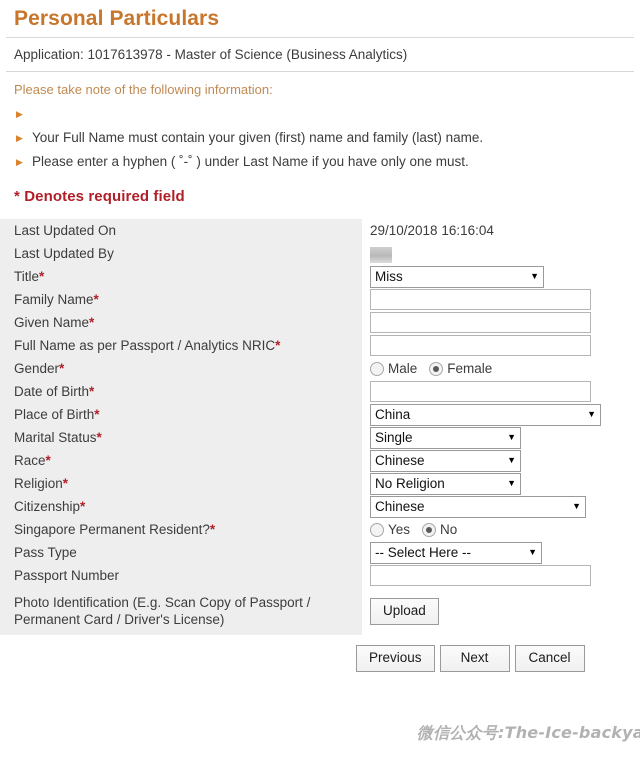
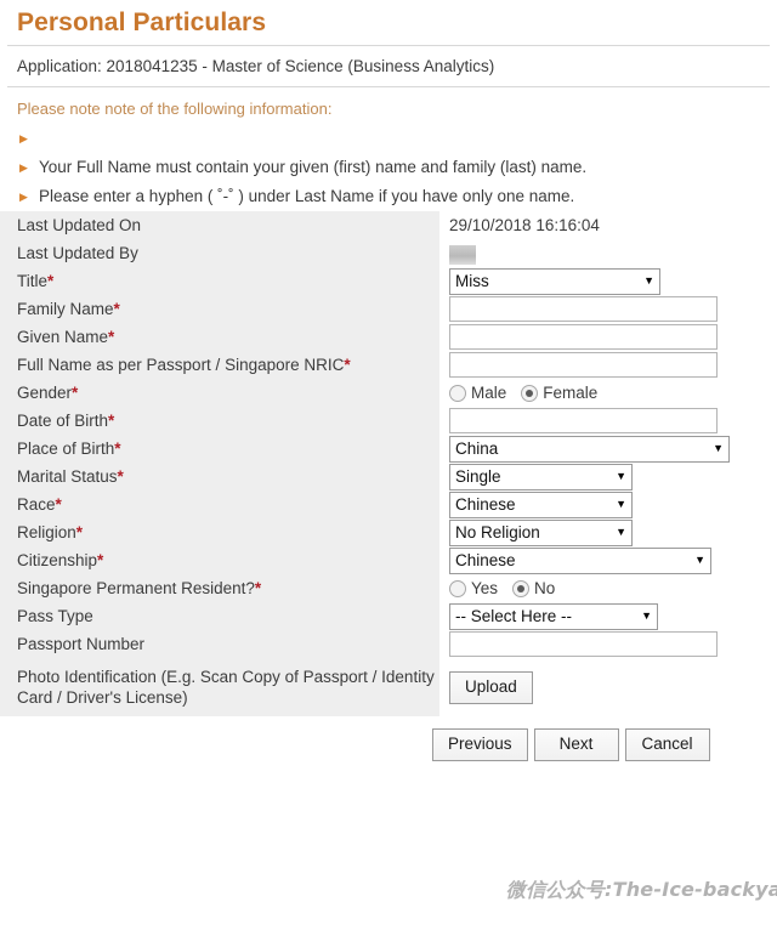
  Personal Particulars
- Application: 1017613978 - Master of Science (Business Analytics)
+ Application: 2018041235 - Master of Science (Business Analytics)
- Please take note of the following information:
+ Please note note of the following information:
  ▶
  ▶
  Your Full Name must contain your given (first) name and family (last) name.
  ▶
- Please enter a hyphen ( ˚-˚ ) under Last Name if you have only one must.
+ Please enter a hyphen ( ˚-˚ ) under Last Name if you have only one name.
- * Denotes required field
  Last Updated On	29/10/2018 16:16:04
  Last Updated By
  Title*	Miss ▼
  Family Name*
  Given Name*
- Full Name as per Passport / Analytics NRIC*
+ Full Name as per Passport / Singapore NRIC*
  Gender*	Male Female
  Date of Birth*
  Place of Birth*	China ▼
  Marital Status*	Single ▼
  Race*	Chinese ▼
  Religion*	No Religion ▼
  Citizenship*	Chinese ▼
  Singapore Permanent Resident?*	Yes No
  Pass Type	-- Select Here -- ▼
  Passport Number
- Photo Identification (E.g. Scan Copy of Passport / Permanent Card / Driver's License)	Upload
+ Photo Identification (E.g. Scan Copy of Passport / Identity Card / Driver's License)	Upload
  Previous
  Next
  Cancel
  微信公众号:The-Ice-backya
